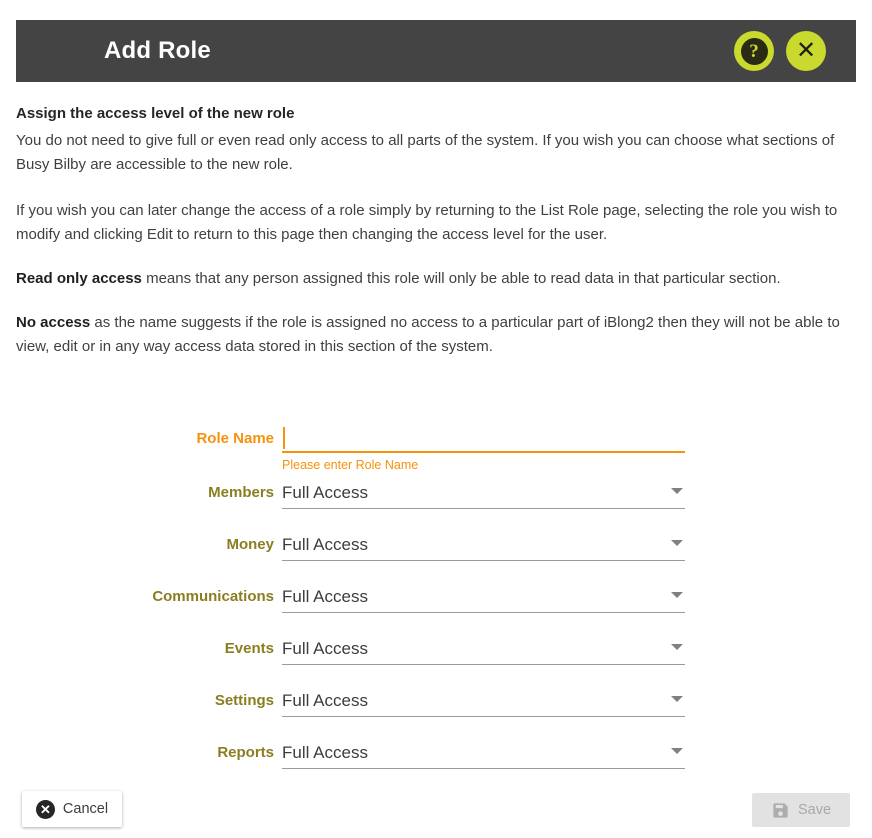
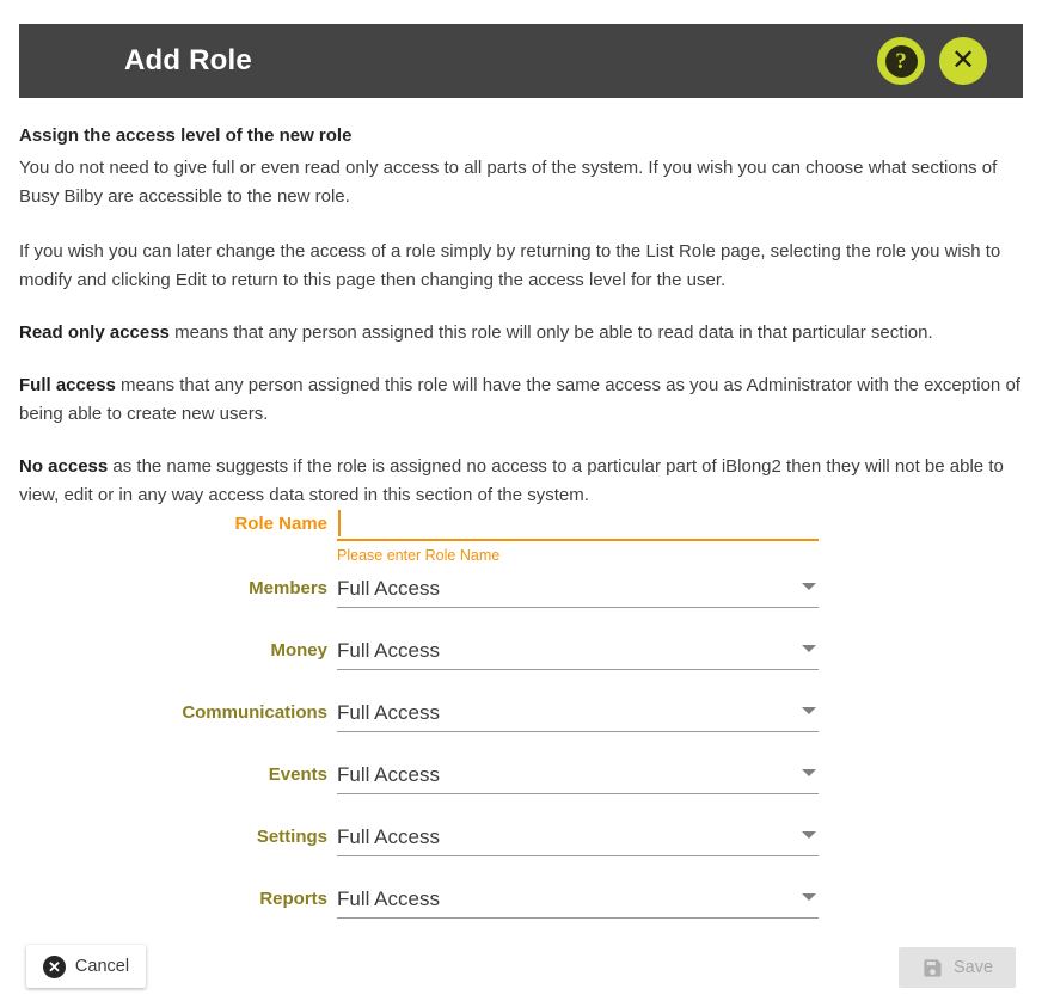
  Add Role
  ?
  ✕
  Assign the access level of the new role
  You do not need to give full or even read only access to all parts of the system. If you wish you can choose what sections of Busy Bilby are accessible to the new role.
  If you wish you can later change the access of a role simply by returning to the List Role page, selecting the role you wish to modify and clicking Edit to return to this page then changing the access level for the user.
  Read only access means that any person assigned this role will only be able to read data in that particular section.
+ Full access means that any person assigned this role will have the same access as you as Administrator with the exception of being able to create new users.
  No access as the name suggests if the role is assigned no access to a particular part of iBlong2 then they will not be able to view, edit or in any way access data stored in this section of the system.
  Role Name
  Please enter Role Name
  Members
  Full Access
  Money
  Full Access
  Communications
  Full Access
  Events
  Full Access
  Settings
  Full Access
  Reports
  Full Access
  ✕
  Cancel
  Save
